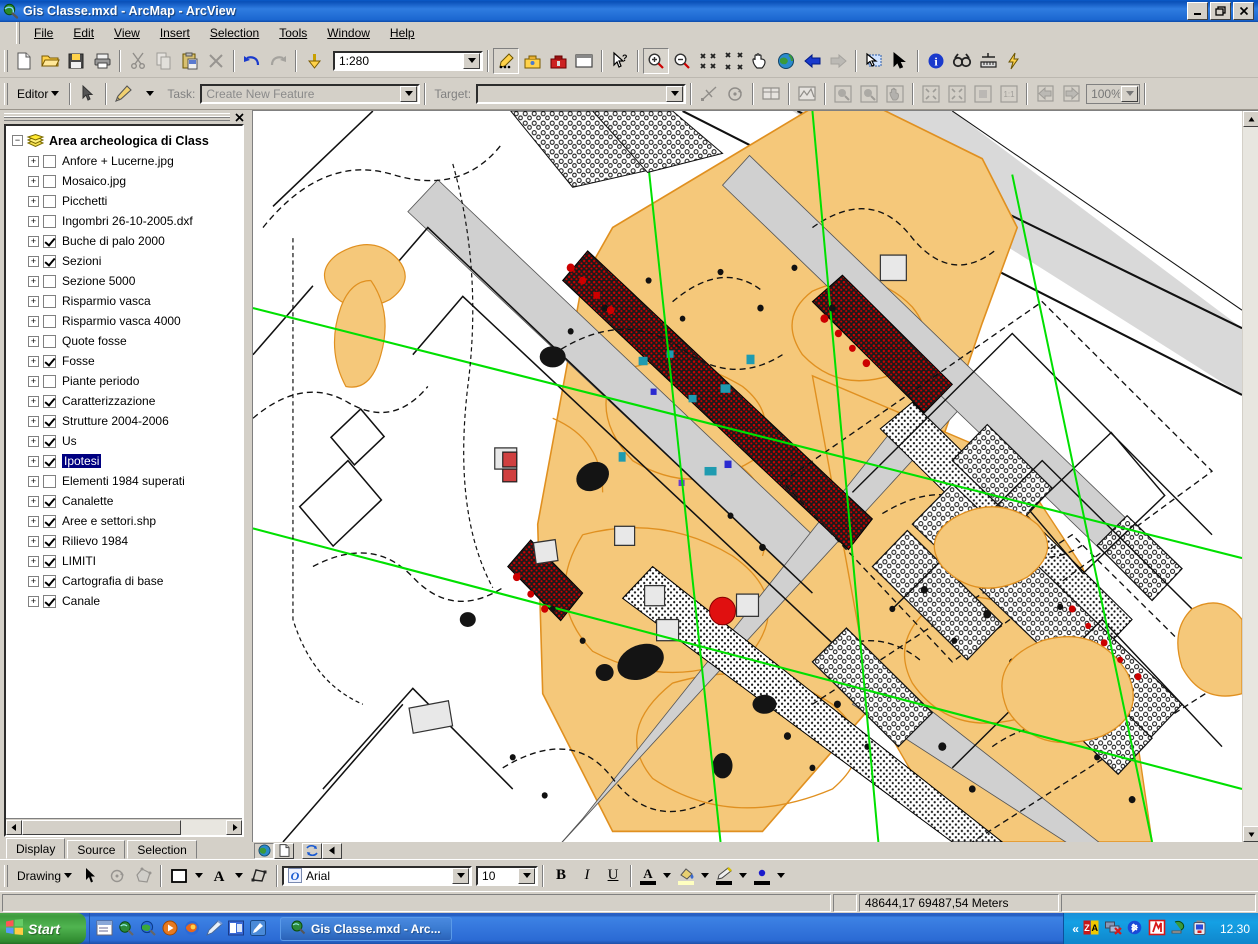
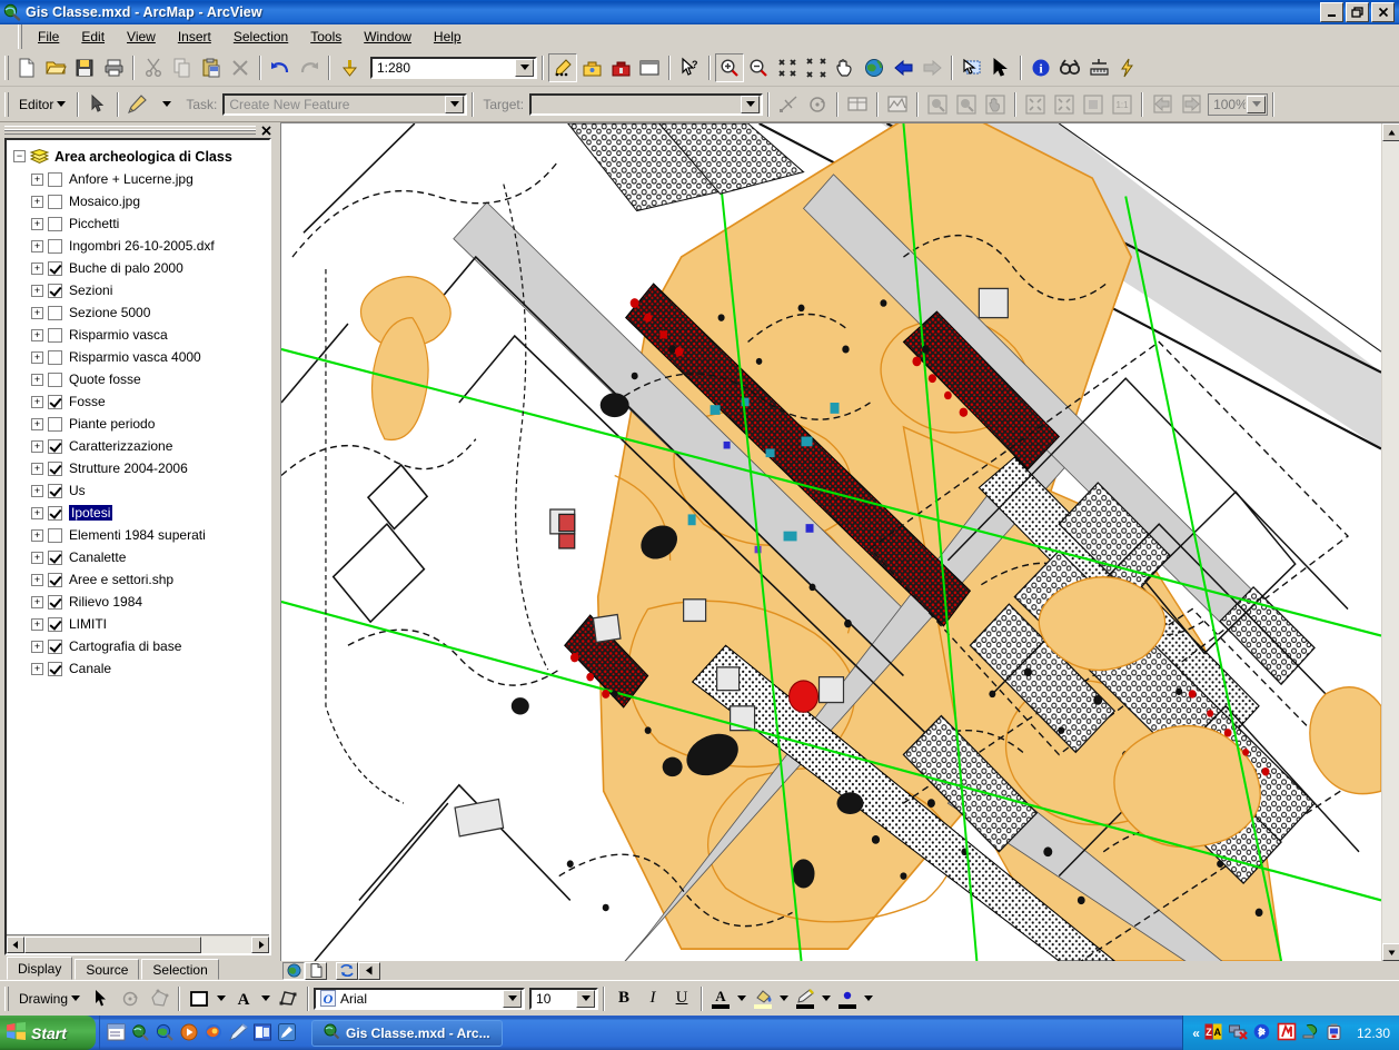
  Gis Classe.mxd - ArcMap - ArcView
  File
  Edit
  View
  Insert
  Selection
  Tools
  Window
  Help
  1:280
  ?
  i
  Editor
  Task:
  Create New Feature
  Target:
  1:1
  100%
  −
  Area archeologica di Class
  +
  Anfore + Lucerne.jpg
  +
  Mosaico.jpg
  +
  Picchetti
  +
  Ingombri 26-10-2005.dxf
  +
  Buche di palo 2000
  +
  Sezioni
  +
  Sezione 5000
  +
  Risparmio vasca
  +
  Risparmio vasca 4000
  +
  Quote fosse
  +
  Fosse
  +
  Piante periodo
  +
  Caratterizzazione
  +
  Strutture 2004-2006
  +
  Us
  +
  Ipotesi
  +
  Elementi 1984 superati
  +
  Canalette
  +
  Aree e settori.shp
  +
  Rilievo 1984
  +
  LIMITI
  +
  Cartografia di base
  +
  Canale
  Display
  Source
  Selection
  Drawing
  A
  O
  Arial
  10
  B
  I
  U
  A
- 48644,17 69487,54 Meters
  Start
  Gis Classe.mxd - Arc...
  «
  Z
  A
  12.30
